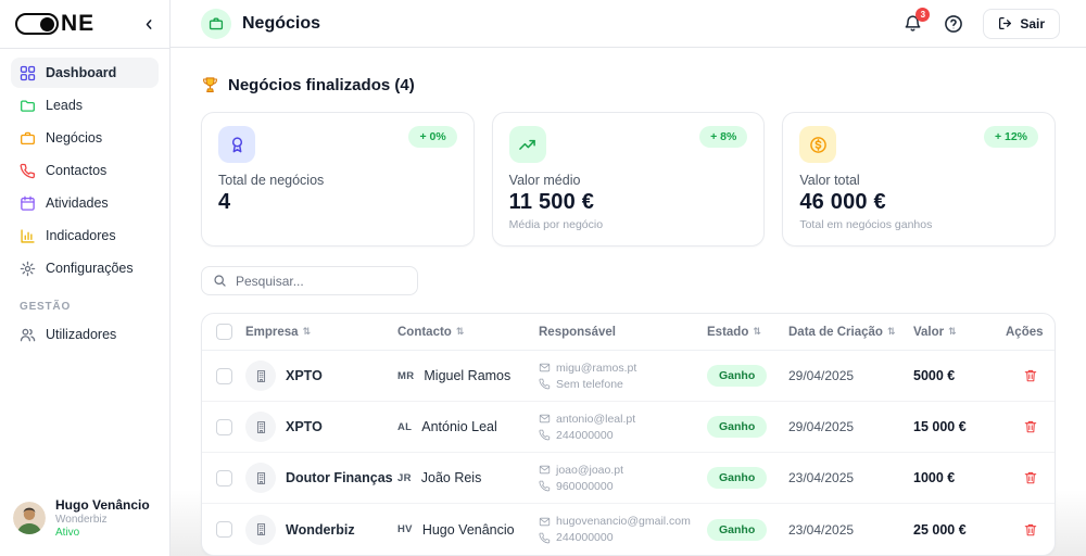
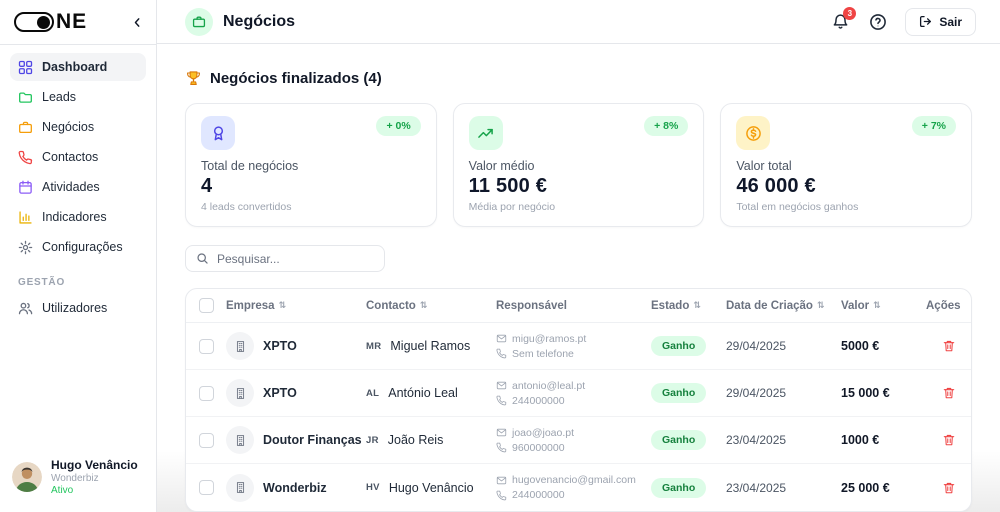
  NE
  Dashboard
  Leads
  Negócios
  Contactos
  Atividades
  Indicadores
  Configurações
  GESTÃO
  Utilizadores
  Hugo Venâncio
  Wonderbiz
  Ativo
  Negócios
  3
  Sair
  Negócios finalizados (4)
  + 0%
  Total de negócios
  4
+ 4 leads convertidos
  + 8%
  Valor médio
  11 500 €
  Média por negócio
- + 12%
+ + 7%
  Valor total
  46 000 €
  Total em negócios ganhos
  Pesquisar...
  Empresa
  ⇅
  Contacto
  ⇅
  Responsável
  Estado
  ⇅
  Data de Criação
  ⇅
  Valor
  ⇅
  Ações
  XPTO
  MR
  Miguel Ramos
  migu@ramos.pt
  Sem telefone
  Ganho
  29/04/2025
  5000 €
  XPTO
  AL
  António Leal
  antonio@leal.pt
  244000000
  Ganho
  29/04/2025
  15 000 €
  Doutor Finanças
  JR
  João Reis
  joao@joao.pt
  960000000
  Ganho
  23/04/2025
  1000 €
  Wonderbiz
  HV
  Hugo Venâncio
  hugovenancio@gmail.com
  244000000
  Ganho
  23/04/2025
  25 000 €
